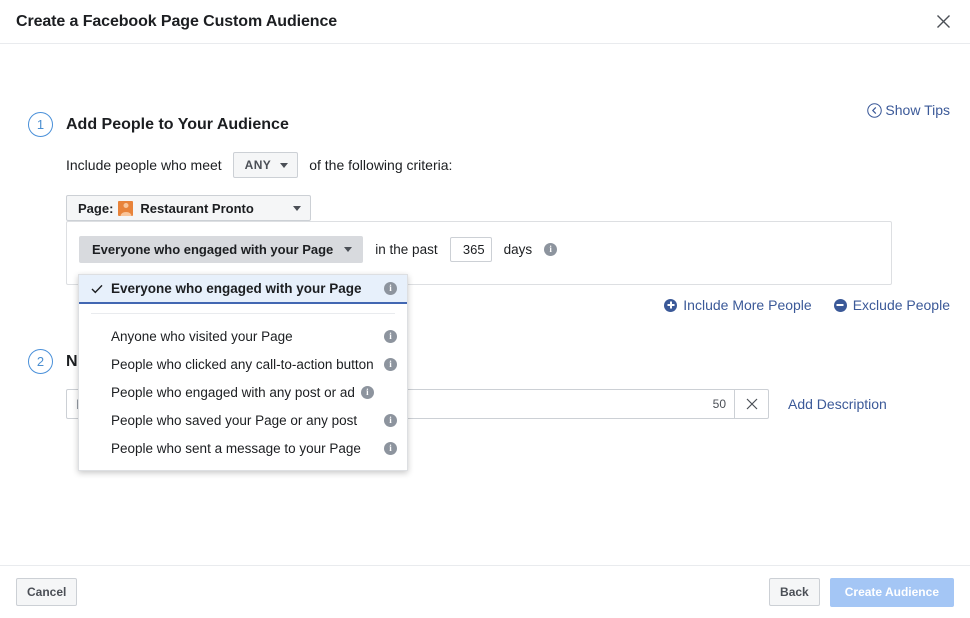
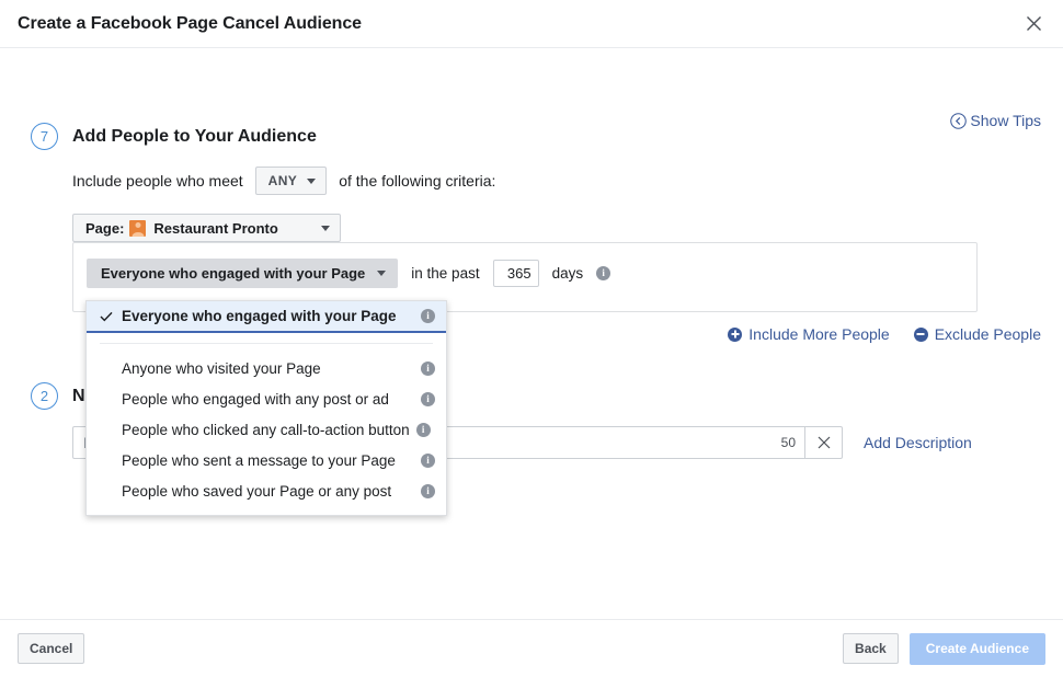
- Create a Facebook Page Custom Audience
+ Create a Facebook Page Cancel Audience
  Show Tips
- 1
+ 7
  Add People to Your Audience
  Include people who meet
  ANY
  of the following criteria:
  Page:
  Restaurant Pronto
  Everyone who engaged with your Page
  in the past
  365
  days
  i
  Include More People
  Exclude People
  2
  50
  Add Description
  Everyone who engaged with your Page
  i
  Anyone who visited your Page
  i
- People who clicked any call-to-action button
+ People who engaged with any post or ad
  i
- People who engaged with any post or ad
+ People who clicked any call-to-action button
  i
- People who saved your Page or any post
+ People who sent a message to your Page
  i
- People who sent a message to your Page
+ People who saved your Page or any post
  i
  Cancel
  Back
  Create Audience
